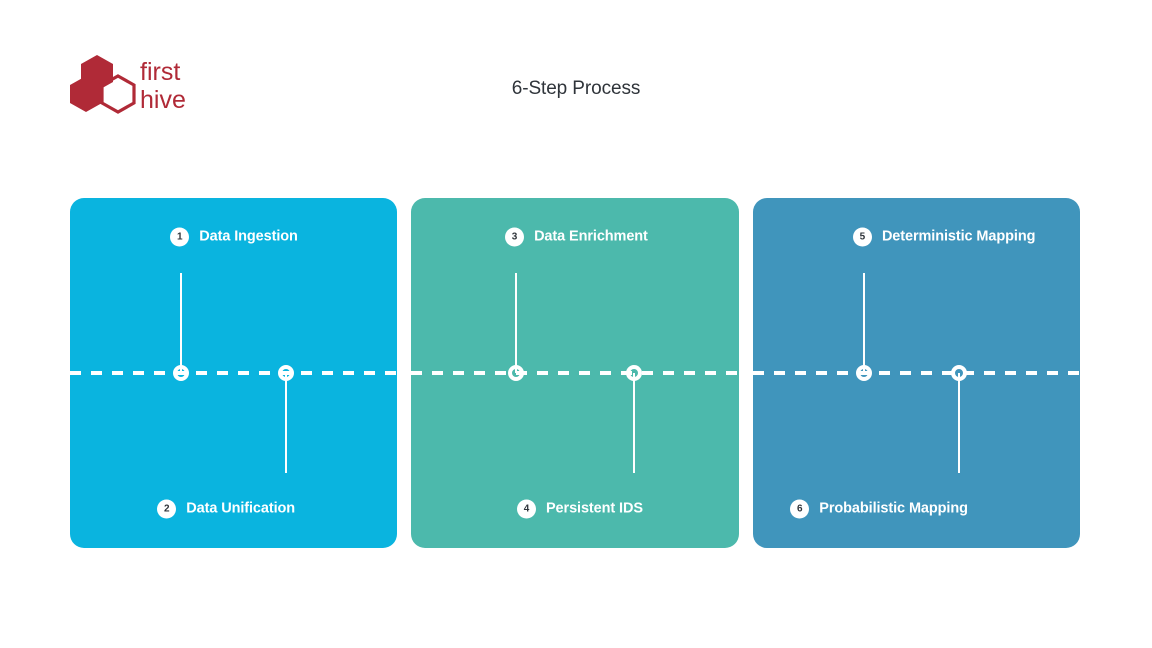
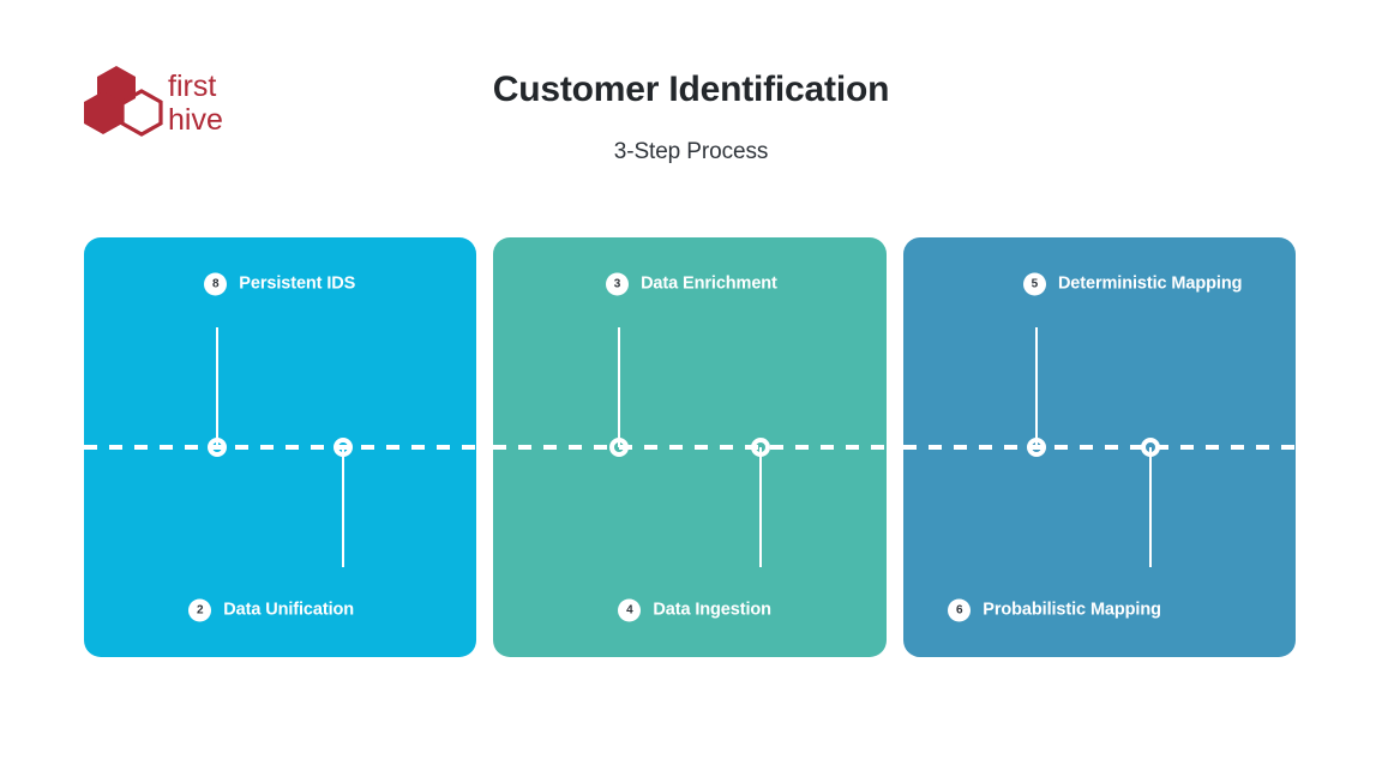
  first
  hive
+ Customer Identification
- 6-Step Process
+ 3-Step Process
- 1
+ 8
- Data Ingestion
+ Persistent IDS
  2
  Data Unification
  3
  Data Enrichment
  4
- Persistent IDS
+ Data Ingestion
  5
  Deterministic Mapping
  6
  Probabilistic Mapping
